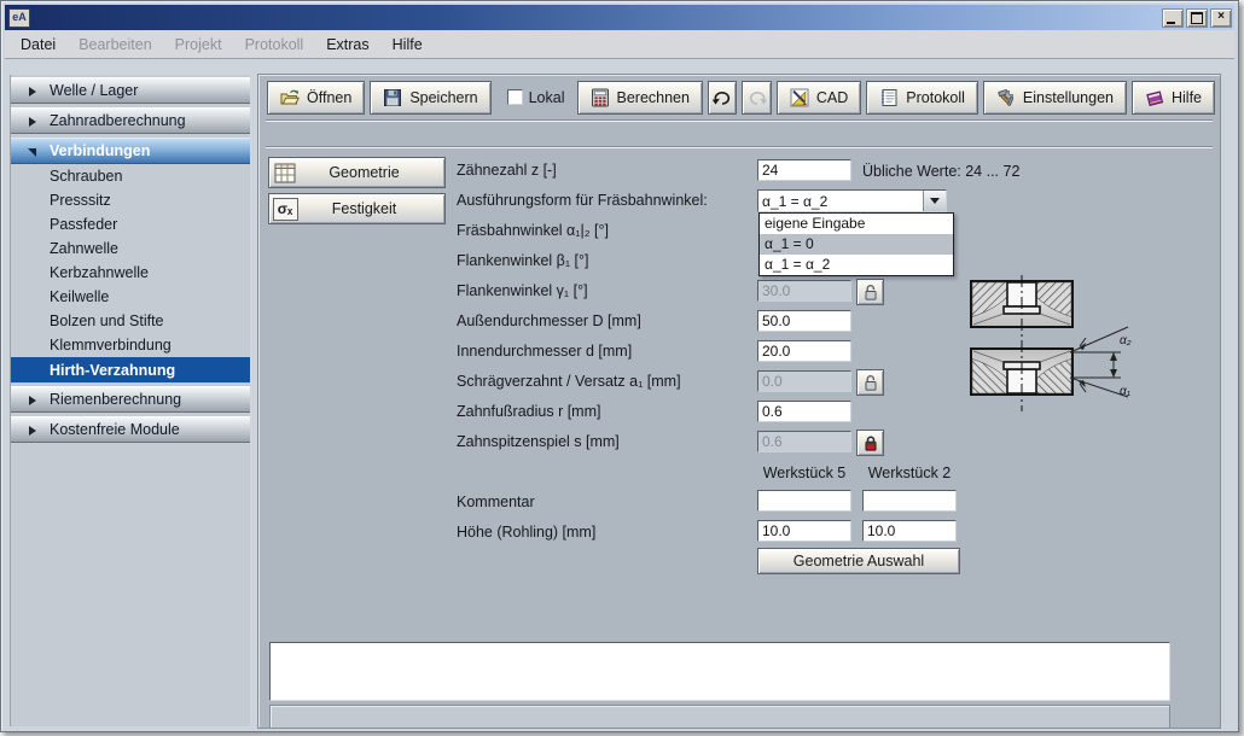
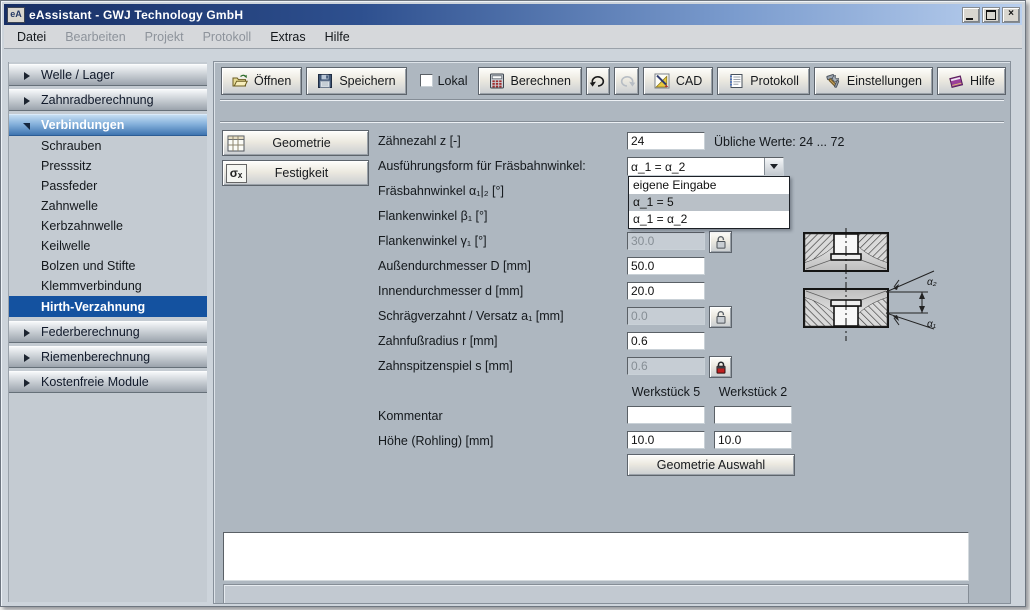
  eA
+ eAssistant - GWJ Technology GmbH
  ×
  Datei
  Bearbeiten
  Projekt
  Protokoll
  Extras
  Hilfe
  Welle / Lager
  Zahnradberechnung
  Verbindungen
  Schrauben
  Presssitz
  Passfeder
  Zahnwelle
  Kerbzahnwelle
  Keilwelle
  Bolzen und Stifte
  Klemmverbindung
  Hirth-Verzahnung
+ Federberechnung
  Riemenberechnung
  Kostenfreie Module
  Öffnen
  Speichern
  Lokal
  Berechnen
  CAD
  Protokoll
  Einstellungen
  Hilfe
  Geometrie
  σₓ
  Festigkeit
  Zähnezahl z [-]
  Ausführungsform für Fräsbahnwinkel:
  Fräsbahnwinkel α₁|₂ [°]
  Flankenwinkel β₁ [°]
  Flankenwinkel γ₁ [°]
  Außendurchmesser D [mm]
  Innendurchmesser d [mm]
  Schrägverzahnt / Versatz a₁ [mm]
  Zahnfußradius r [mm]
  Zahnspitzenspiel s [mm]
  Kommentar
  Höhe (Rohling) [mm]
  24
  Übliche Werte: 24 ... 72
  α_1 = α_2
  eigene Eingabe
- α_1 = 0
+ α_1 = 5
  α_1 = α_2
  30.0
  50.0
  20.0
  0.0
  0.6
  0.6
  α₂
  α₁
  Werkstück 5
  Werkstück 2
  10.0
  10.0
  Geometrie Auswahl
